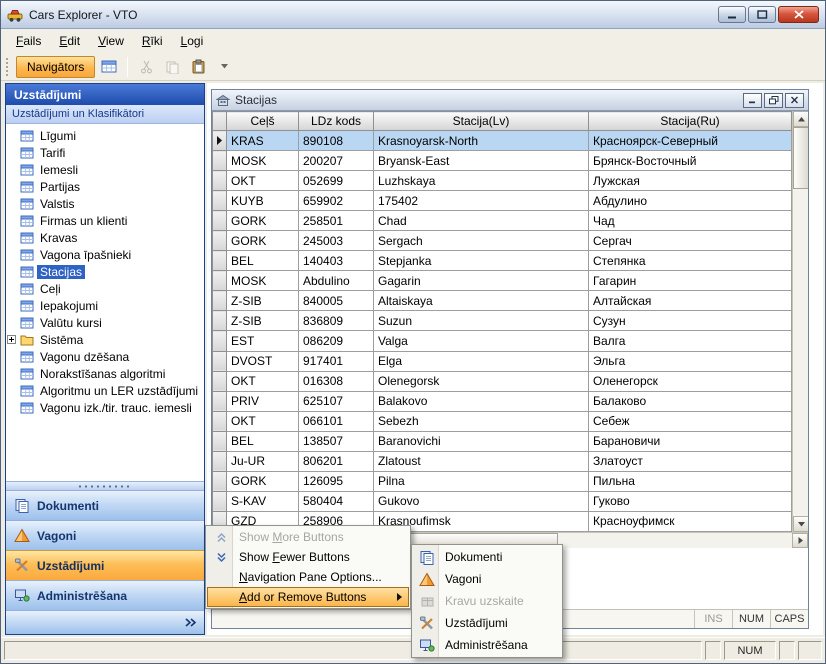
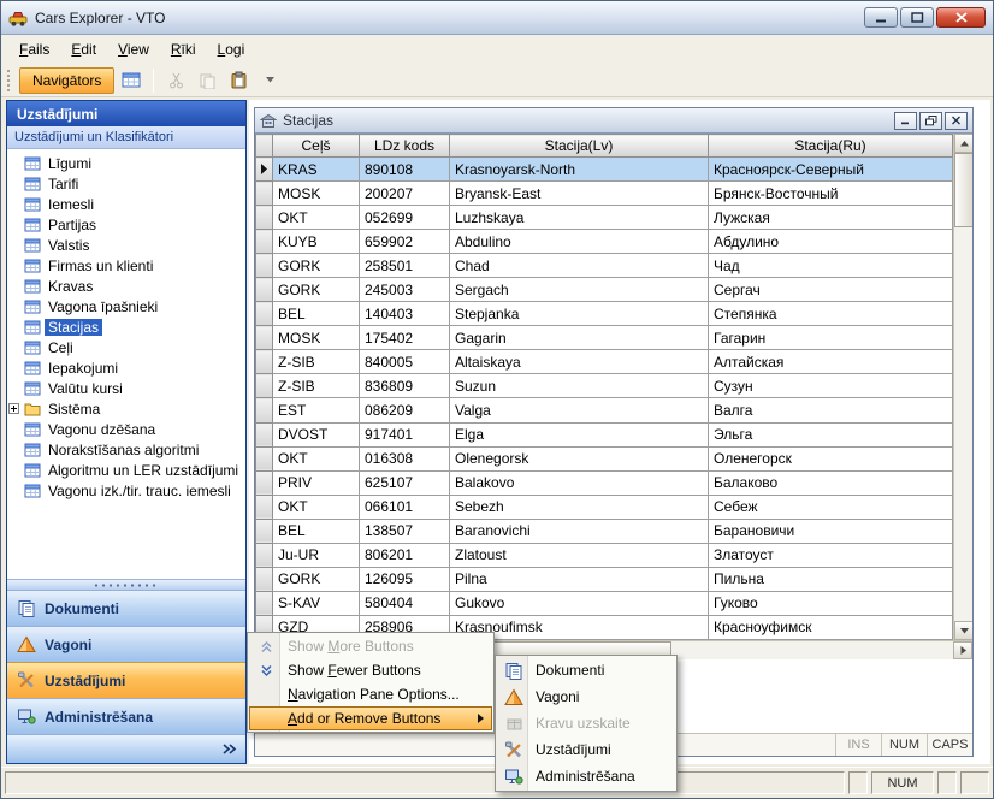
  Cars Explorer - VTO
  Fails
  Edit
  View
  Rīki
  Logi
  Navigātors
  Uzstādījumi
  Uzstādījumi un Klasifikātori
  Līgumi
  Tarifi
  Iemesli
  Partijas
  Valstis
  Firmas un klienti
  Kravas
  Vagona īpašnieki
  Stacijas
  Ceļi
  Iepakojumi
  Valūtu kursi
  Sistēma
  Vagonu dzēšana
  Norakstīšanas algoritmi
  Algoritmu un LER uzstādījumi
  Vagonu izk./tir. trauc. iemesli
  Dokumenti
  Vagoni
  Uzstādījumi
  Administrēšana
  Stacijas
  	Ceļš	LDz kods	Stacija(Lv)	Stacija(Ru)
  	KRAS	890108	Krasnoyarsk-North	Красноярск-Северный
  	MOSK	200207	Bryansk-East	Брянск-Восточный
  	OKT	052699	Luzhskaya	Лужская
- 	KUYB	659902	175402	Абдулино
+ 	KUYB	659902	Abdulino	Абдулино
  	GORK	258501	Chad	Чад
  	GORK	245003	Sergach	Сергач
  	BEL	140403	Stepjanka	Степянка
- 	MOSK	Abdulino	Gagarin	Гагарин
+ 	MOSK	175402	Gagarin	Гагарин
  	Z-SIB	840005	Altaiskaya	Алтайская
  	Z-SIB	836809	Suzun	Сузун
  	EST	086209	Valga	Валга
  	DVOST	917401	Elga	Эльга
  	OKT	016308	Olenegorsk	Оленегорск
  	PRIV	625107	Balakovo	Балаково
  	OKT	066101	Sebezh	Себеж
  	BEL	138507	Baranovichi	Барановичи
  	Ju-UR	806201	Zlatoust	Златоуст
  	GORK	126095	Pilna	Пильна
  	S-KAV	580404	Gukovo	Гуково
  	GZD	258906	Krasnoufimsk	Красноуфимск
  INS
  NUM
  CAPS
  NUM
  Show More Buttons
  Show Fewer Buttons
  Navigation Pane Options...
  Add or Remove Buttons
  Dokumenti
  Vagoni
  Kravu uzskaite
  Uzstādījumi
  Administrēšana
